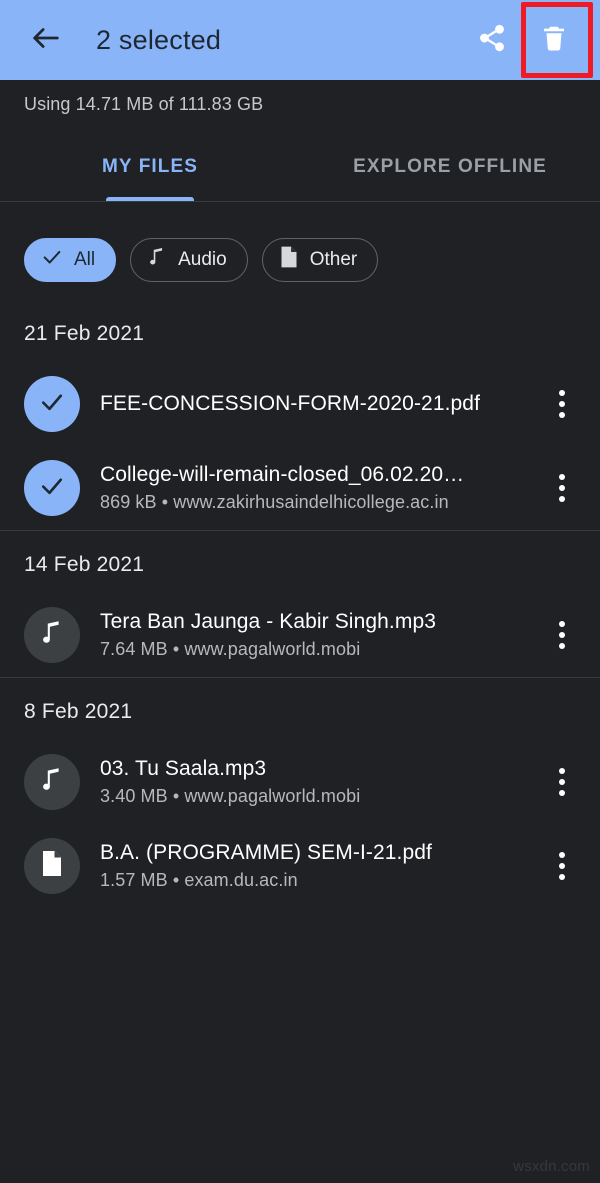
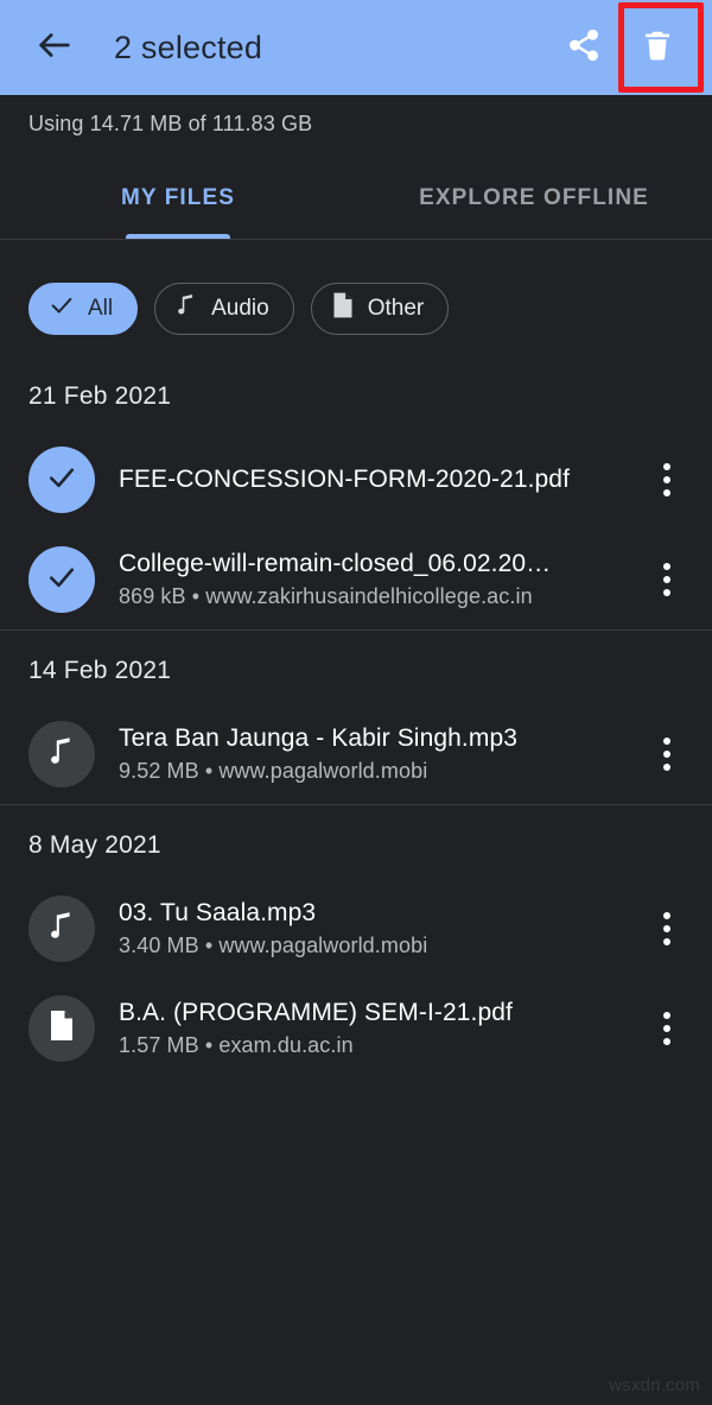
  2 selected
  Using 14.71 MB of 111.83 GB
  MY FILES
  EXPLORE OFFLINE
  All
  Audio
  Other
  21 Feb 2021
  FEE-CONCESSION-FORM-2020-21.pdf
  College-will-remain-closed_06.02.20…
  869 kB • www.zakirhusaindelhicollege.ac.in
  14 Feb 2021
  Tera Ban Jaunga - Kabir Singh.mp3
- 7.64 MB • www.pagalworld.mobi
+ 9.52 MB • www.pagalworld.mobi
- 8 Feb 2021
+ 8 May 2021
  03. Tu Saala.mp3
  3.40 MB • www.pagalworld.mobi
  B.A. (PROGRAMME) SEM-I-21.pdf
  1.57 MB • exam.du.ac.in
